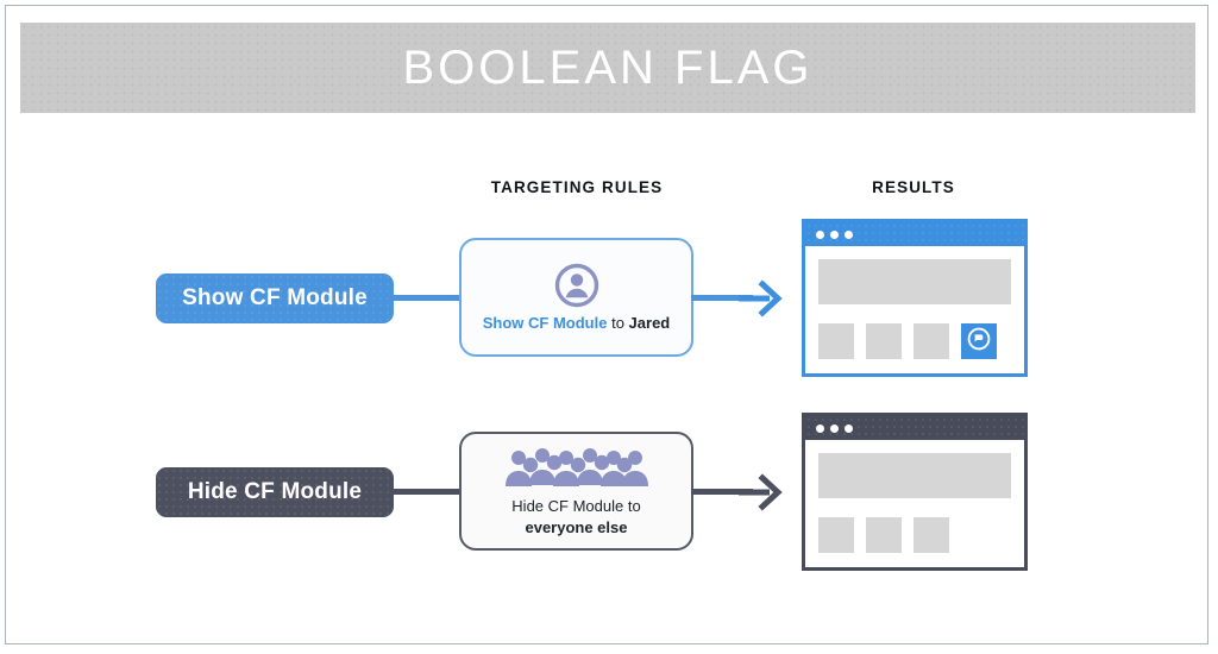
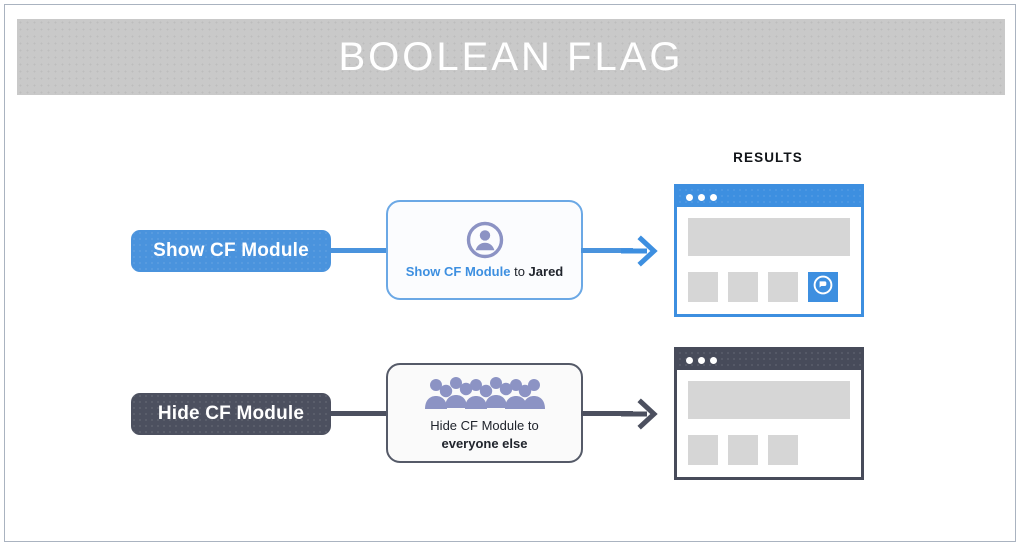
  BOOLEAN FLAG
- TARGETING RULES
  RESULTS
  Show CF Module
  Show CF Module to Jared
  Hide CF Module
  Hide CF Module to
  everyone else
